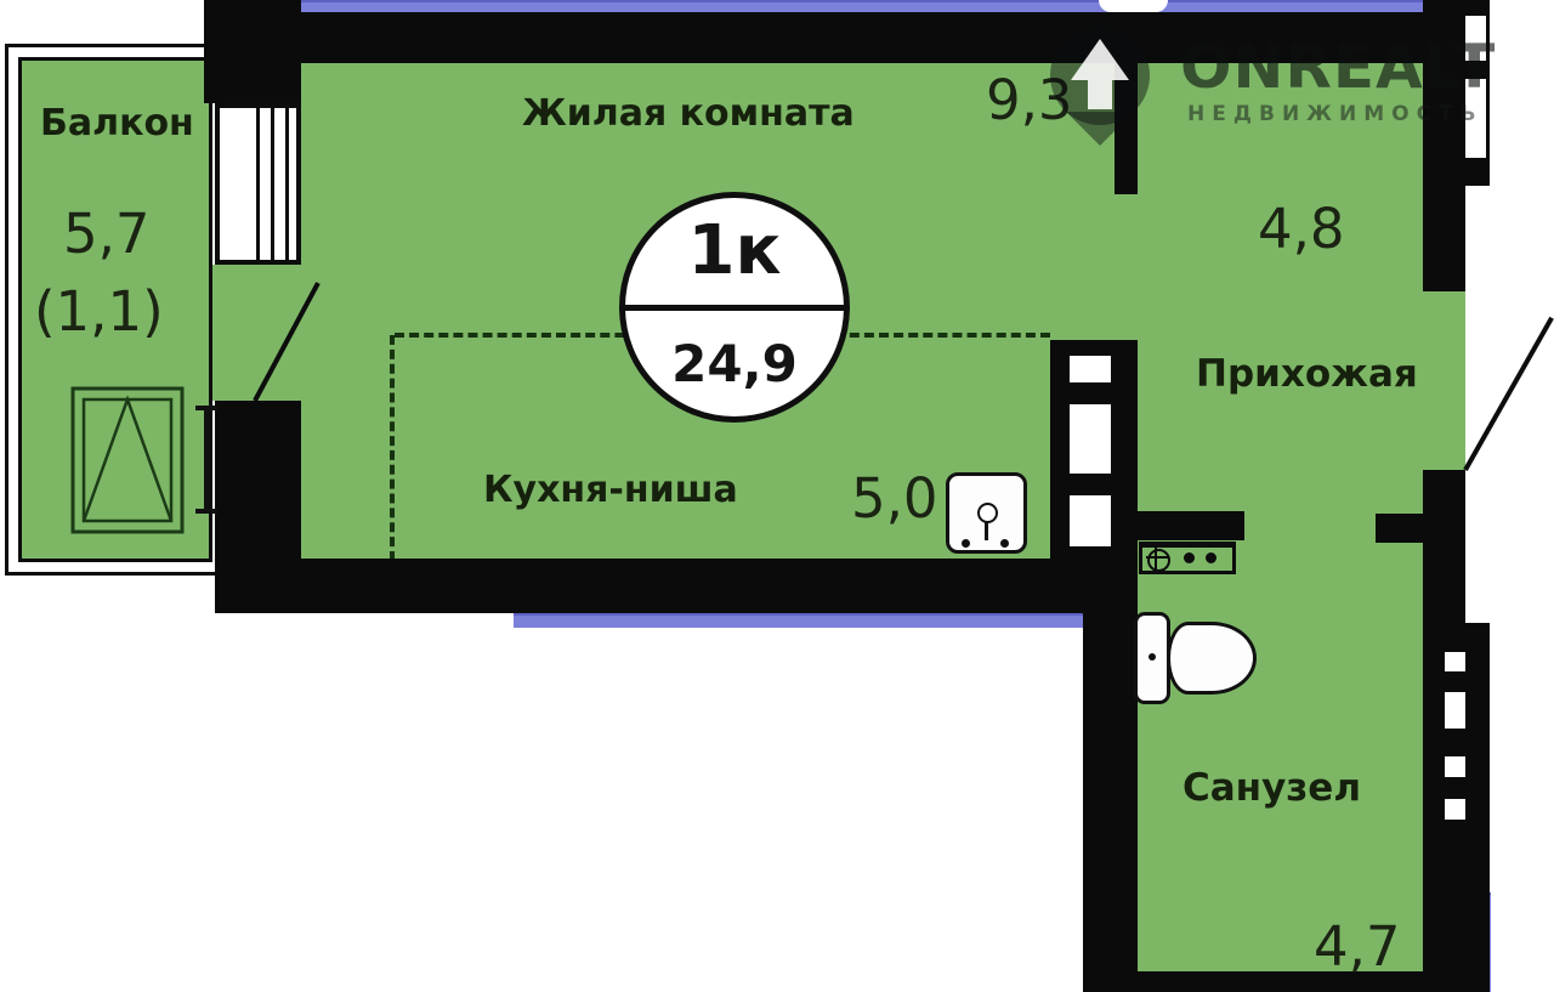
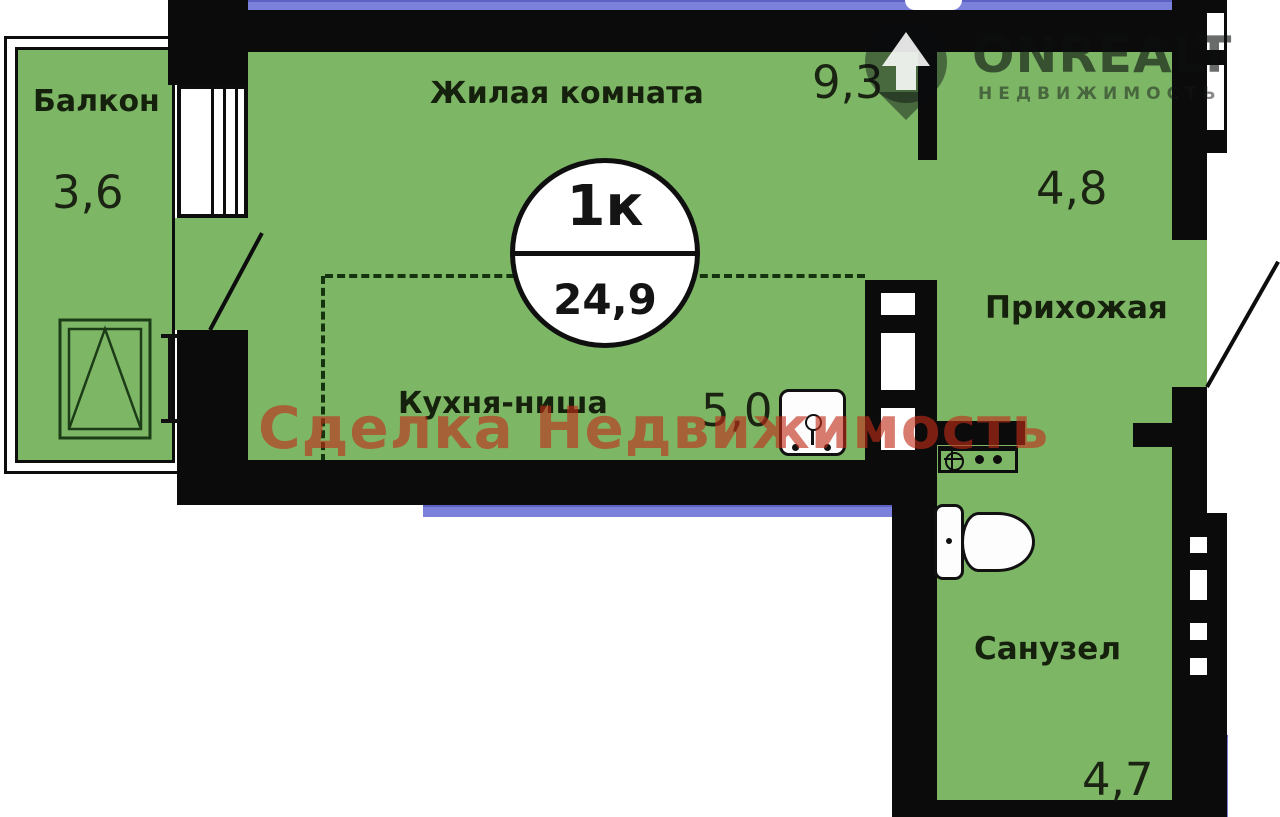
  1к
  24,9
  Балкон
- 5,7
+ 3,6
- (1,1)
  Жилая комната
  9,3
  Кухня-ниша
  5,0
  Прихожая
  4,8
  Санузел
  4,7
  ONREALT
  НЕДВИЖИМОСТЬ
+ Сделка Недвижимость
